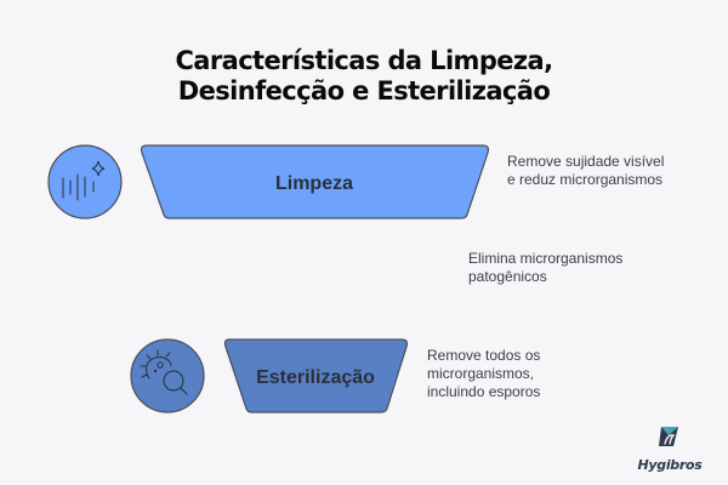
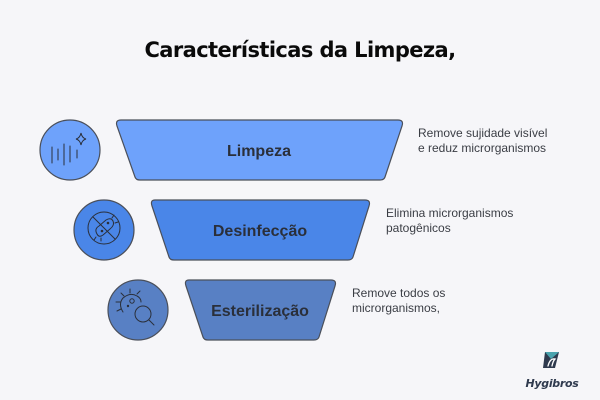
  Características da Limpeza,
- Desinfecção e Esterilização
  Limpeza
+ Desinfecção
  Esterilização
  Remove sujidade visível
  e reduz microrganismos
  Elimina microrganismos
  patogênicos
  Remove todos os
  microrganismos,
- incluindo esporos
  Hygibros
